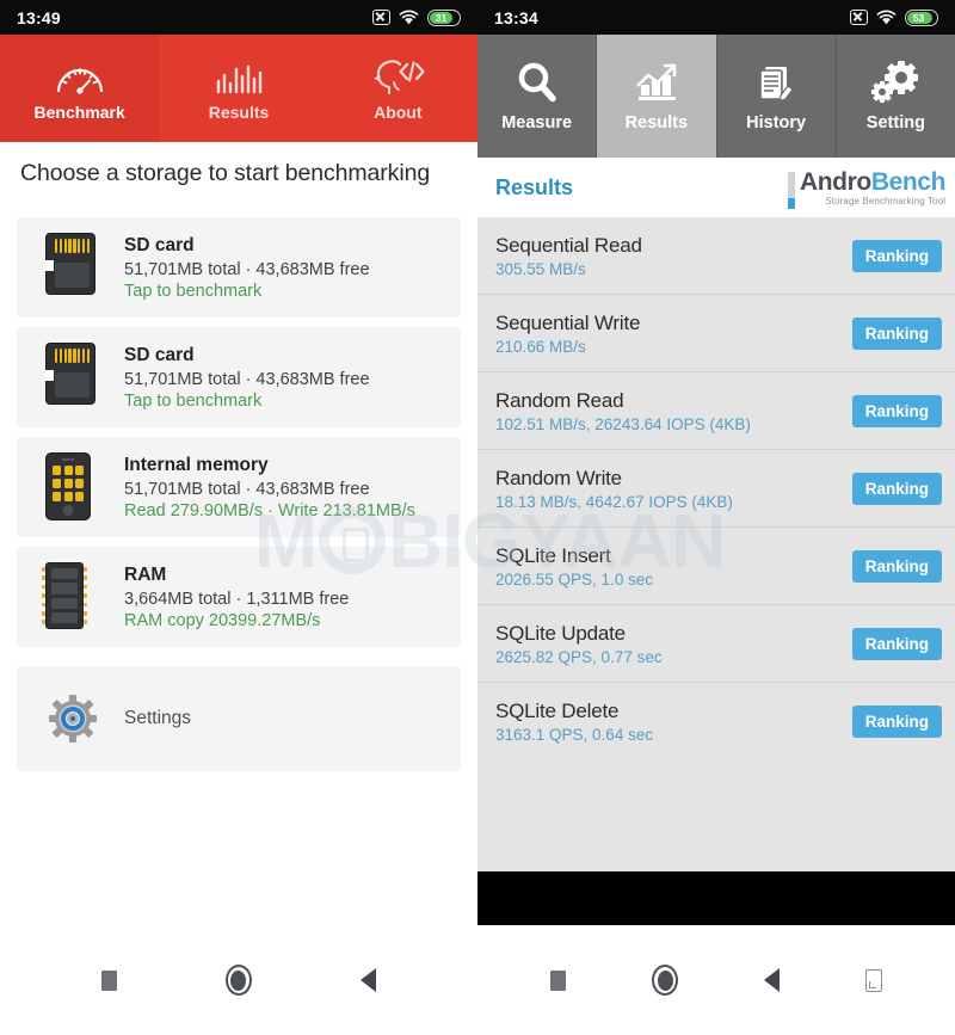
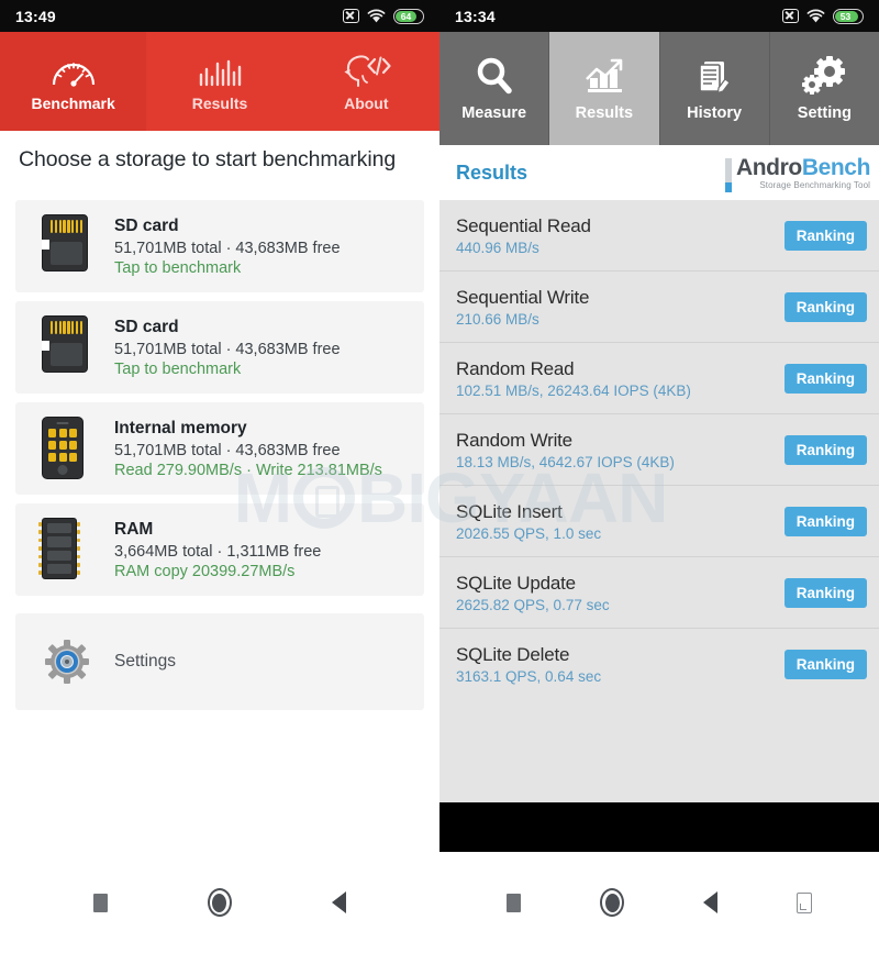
  13:49
- 31
+ 64
  Benchmark
  Results
  About
  Choose a storage to start benchmarking
  SD card
  51,701MB total · 43,683MB free
  Tap to benchmark
  SD card
  51,701MB total · 43,683MB free
  Tap to benchmark
  Internal memory
  51,701MB total · 43,683MB free
  Read 279.90MB/s · Write 213.81MB/s
  RAM
  3,664MB total · 1,311MB free
  RAM copy 20399.27MB/s
  Settings
  13:34
  53
  Measure
  Results
  History
  Setting
  Results
  AndroBench
  Storage Benchmarking Tool
  Sequential Read
- 305.55 MB/s
+ 440.96 MB/s
  Ranking
  Sequential Write
  210.66 MB/s
  Ranking
  Random Read
  102.51 MB/s, 26243.64 IOPS (4KB)
  Ranking
  Random Write
  18.13 MB/s, 4642.67 IOPS (4KB)
  Ranking
  SQLite Insert
  2026.55 QPS, 1.0 sec
  Ranking
  SQLite Update
  2625.82 QPS, 0.77 sec
  Ranking
  SQLite Delete
  3163.1 QPS, 0.64 sec
  Ranking
  M
  BIGYAAN
